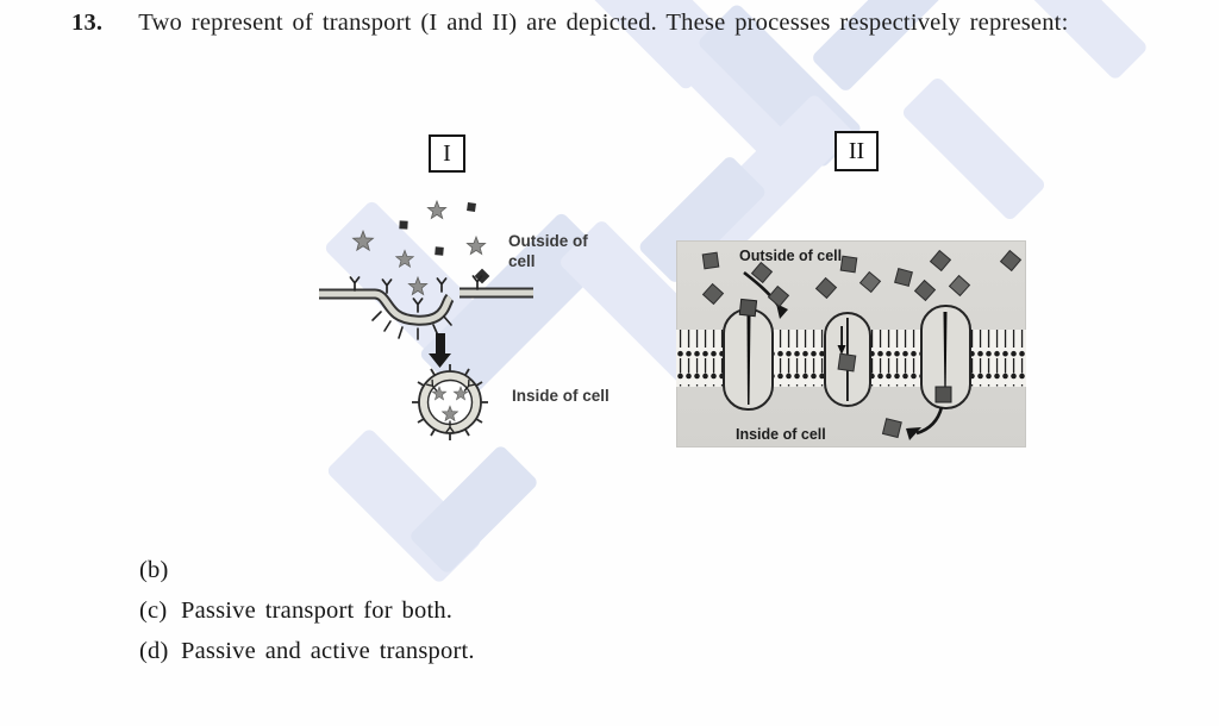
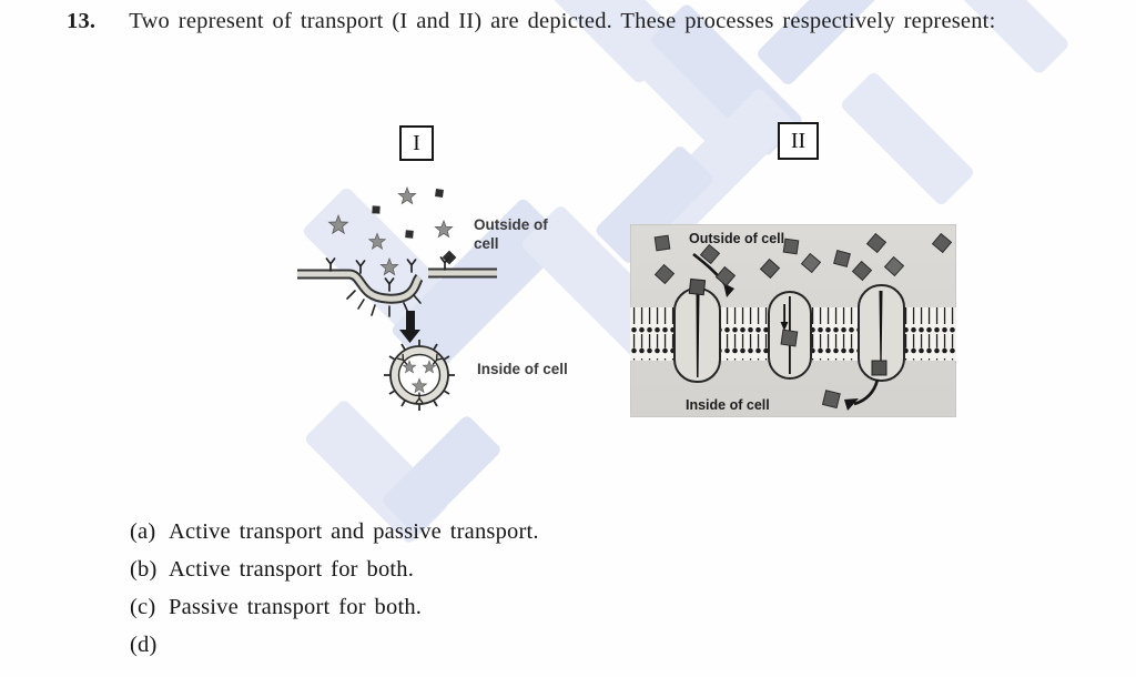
  13.
  Two represent of transport (I and II) are depicted. These processes respectively represent:
  I
  Outside of
  cell
  Inside of cell
  II
  Outside of cell
  Inside of cell
+ (a)
+ Active transport and passive transport.
  (b)
+ Active transport for both.
  (c)
  Passive transport for both.
  (d)
- Passive and active transport.
